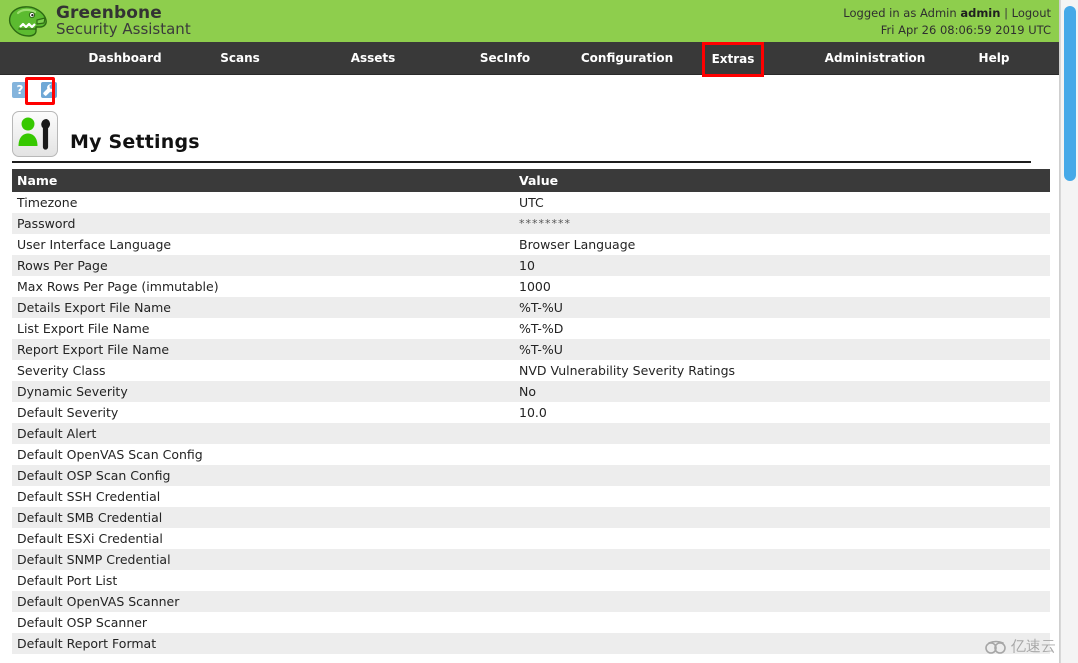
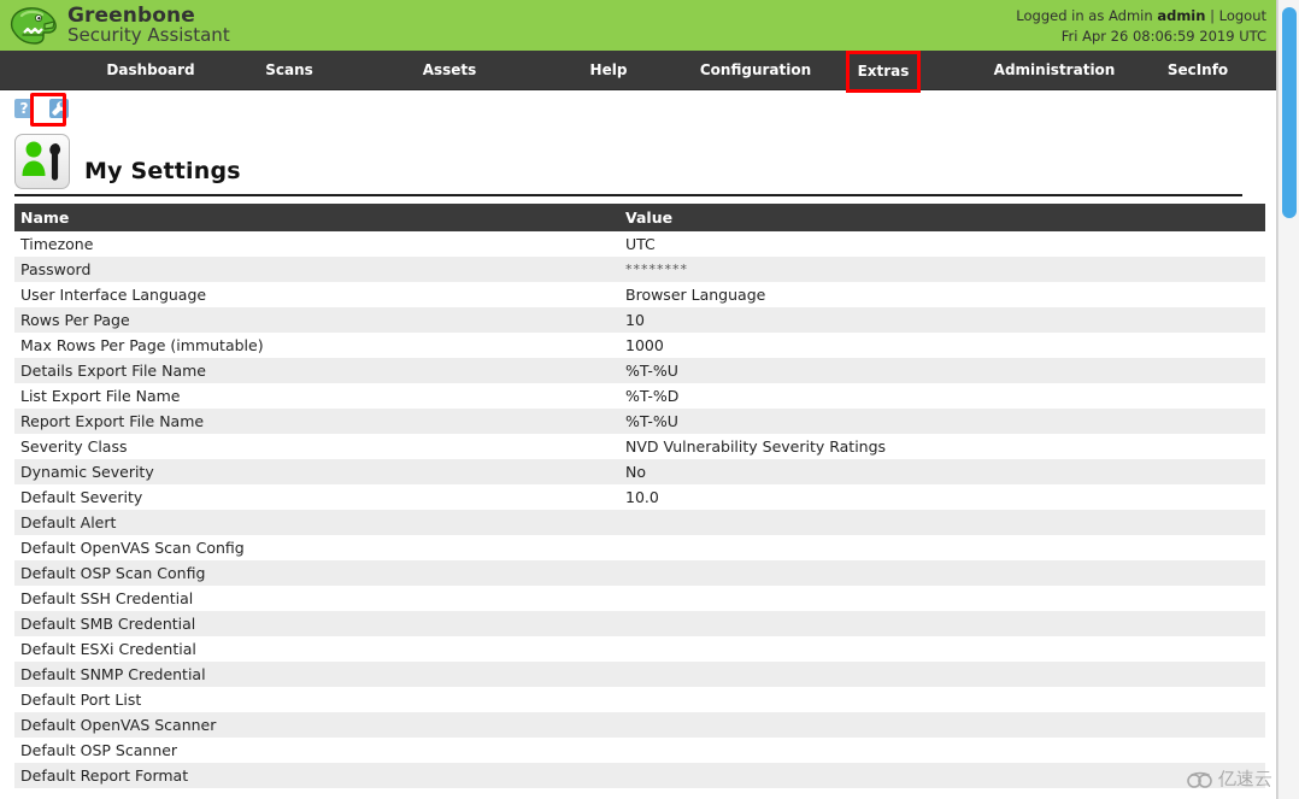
  Greenbone
  Security Assistant
  Logged in as Admin admin | Logout
  Fri Apr 26 08:06:59 2019 UTC
  Dashboard
  Scans
  Assets
- SecInfo
+ Help
  Configuration
  Extras
  Administration
- Help
+ SecInfo
  ?
  My Settings
  Name	Value
  Timezone	UTC
  Password	********
  User Interface Language	Browser Language
  Rows Per Page	10
  Max Rows Per Page (immutable)	1000
  Details Export File Name	%T-%U
  List Export File Name	%T-%D
  Report Export File Name	%T-%U
  Severity Class	NVD Vulnerability Severity Ratings
  Dynamic Severity	No
  Default Severity	10.0
  Default Alert
  Default OpenVAS Scan Config
  Default OSP Scan Config
  Default SSH Credential
  Default SMB Credential
  Default ESXi Credential
  Default SNMP Credential
  Default Port List
  Default OpenVAS Scanner
  Default OSP Scanner
  Default Report Format
  亿速云
